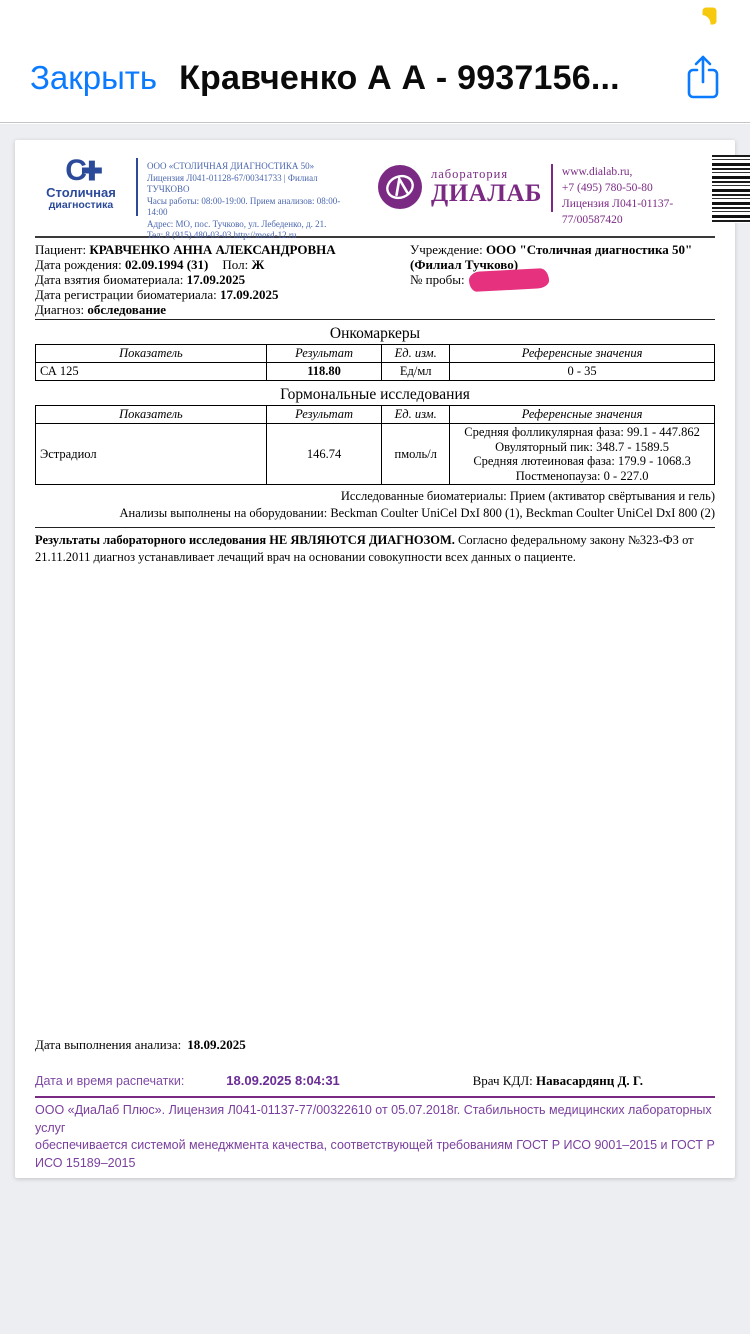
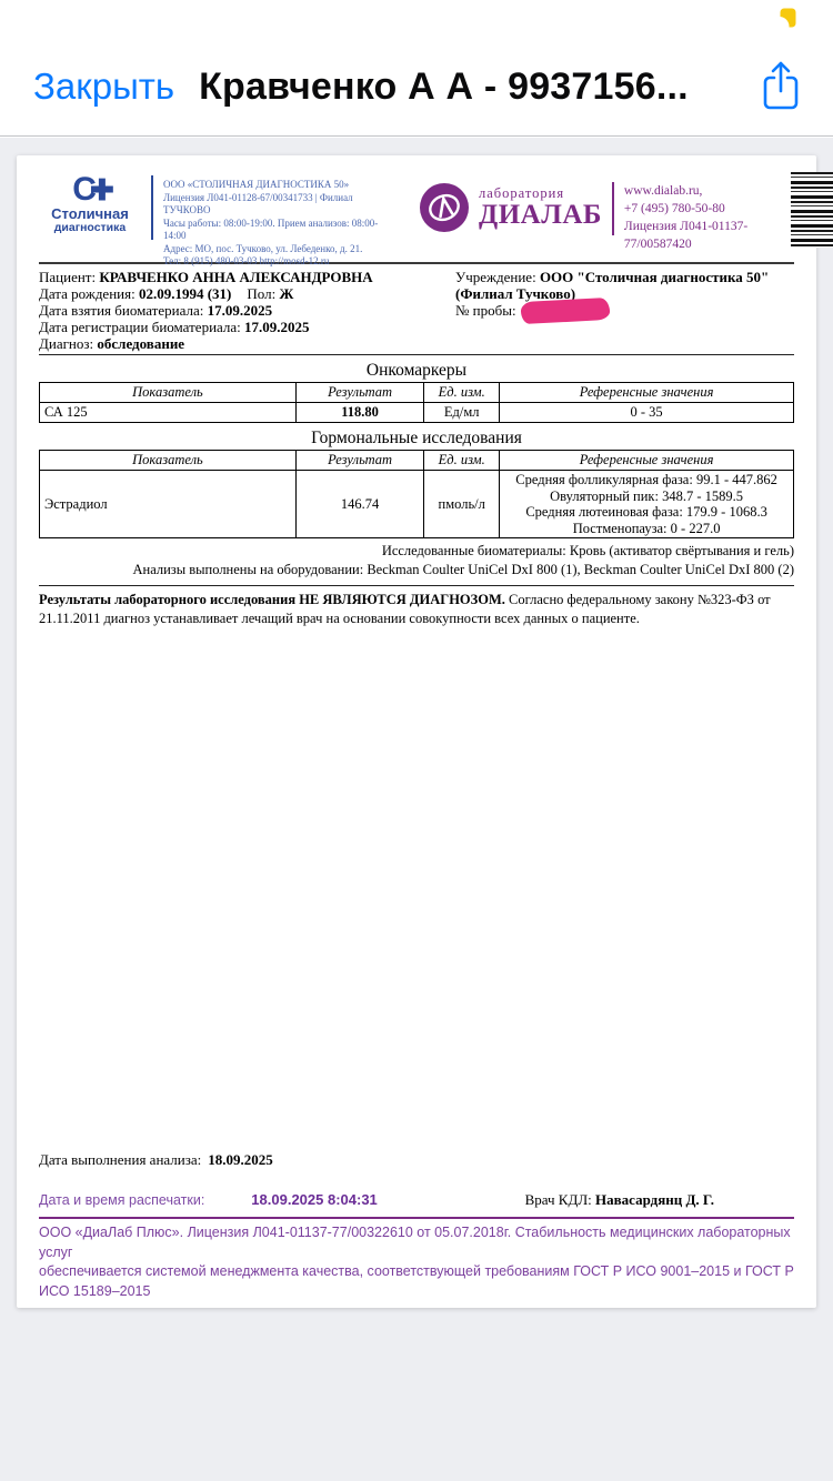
  Закрыть
  Кравченко А А - 9937156...
  С✚
  Столичная
  диагностика
  ООО «СТОЛИЧНАЯ ДИАГНОСТИКА 50»
  Лицензия Л041-01128-67/00341733 | Филиал ТУЧКОВО
  Часы работы: 08:00-19:00. Прием анализов: 08:00-14:00
  Адрес: МО, пос. Тучково, ул. Лебеденко, д. 21.
  Тел: 8 (915) 480-03-03 http://mosd-12.ru
  лаборатория
  ДИАЛАБ
  www.dialab.ru,
  +7 (495) 780-50-80
  Лицензия Л041-01137-77/00587420
  Пациент: КРАВЧЕНКО АННА АЛЕКСАНДРОВНА
  Дата рождения: 02.09.1994 (31) Пол: Ж
  Дата взятия биоматериала: 17.09.2025
  Дата регистрации биоматериала: 17.09.2025
  Диагноз: обследование
  Учреждение: ООО "Столичная диагностика 50" (Филиал Тучково)
  № пробы:
  Онкомаркеры
  Показатель	Результат	Ед. изм.	Референсные значения
  СА 125	118.80	Ед/мл	0 - 35
  Гормональные исследования
  Показатель	Результат	Ед. изм.	Референсные значения
  Эстрадиол	146.74	пмоль/л	Средняя фолликулярная фаза: 99.1 - 447.862 Овуляторный пик: 348.7 - 1589.5 Средняя лютеиновая фаза: 179.9 - 1068.3 Постменопауза: 0 - 227.0
- Исследованные биоматериалы: Прием (активатор свёртывания и гель)
+ Исследованные биоматериалы: Кровь (активатор свёртывания и гель)
  Анализы выполнены на оборудовании: Beckman Coulter UniCel DxI 800 (1), Beckman Coulter UniCel DxI 800 (2)
  Результаты лабораторного исследования НЕ ЯВЛЯЮТСЯ ДИАГНОЗОМ. Согласно федеральному закону №323-ФЗ от 21.11.2011 диагноз устанавливает лечащий врач на основании совокупности всех данных о пациенте.
  Дата выполнения анализа: 18.09.2025
  Дата и время распечатки:
  18.09.2025 8:04:31
  Врач КДЛ: Навасардянц Д. Г.
  ООО «ДиаЛаб Плюс». Лицензия Л041-01137-77/00322610 от 05.07.2018г. Стабильность медицинских лабораторных услуг
  обеспечивается системой менеджмента качества, соответствующей требованиям ГОСТ Р ИСО 9001–2015 и ГОСТ Р ИСО 15189–2015
